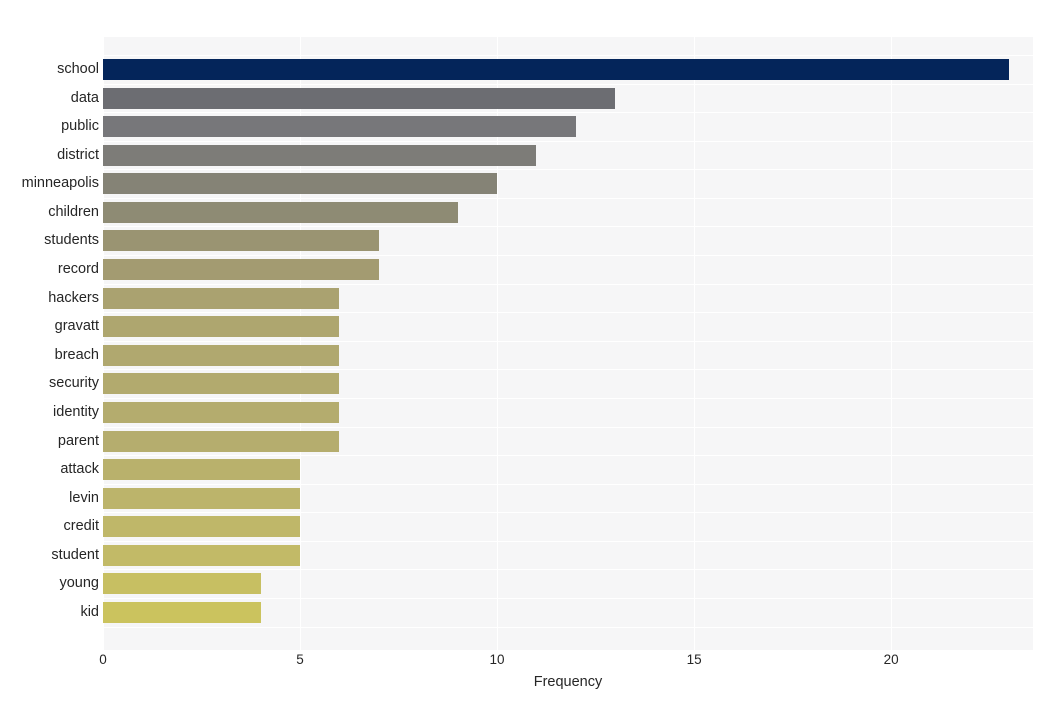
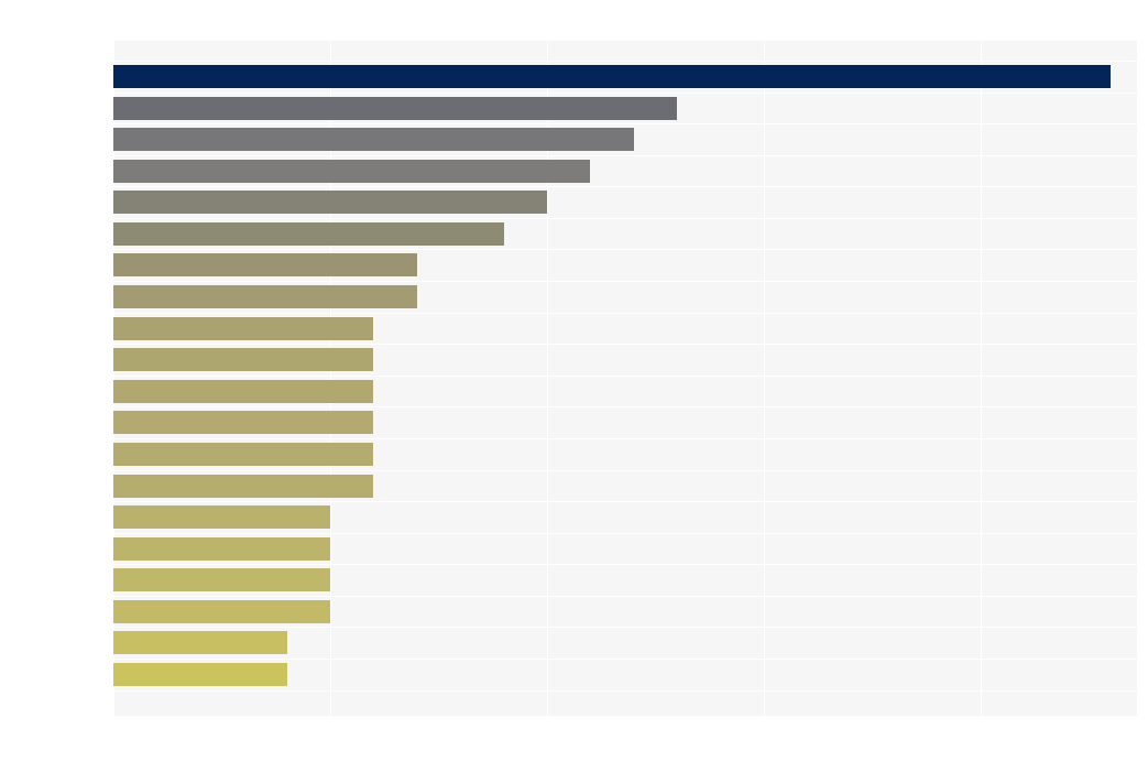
- school
- data
- public
- district
- minneapolis
- children
- students
- record
- hackers
- gravatt
- breach
- security
- identity
- parent
- attack
- levin
- credit
- student
- young
- kid
- 0
- 5
- 10
- 15
- 20
- Frequency
